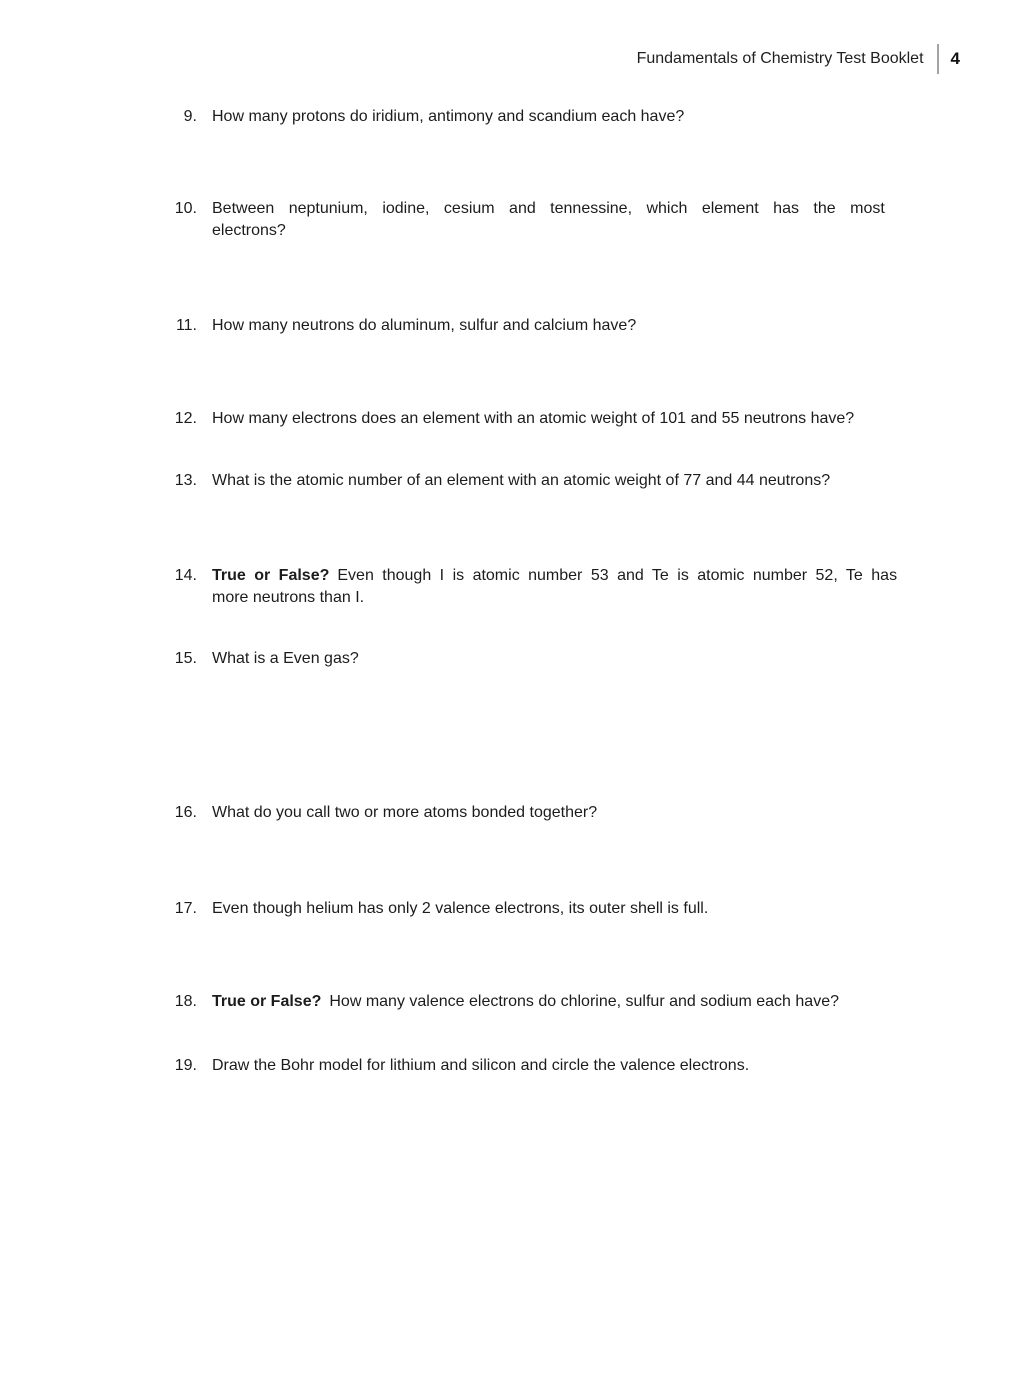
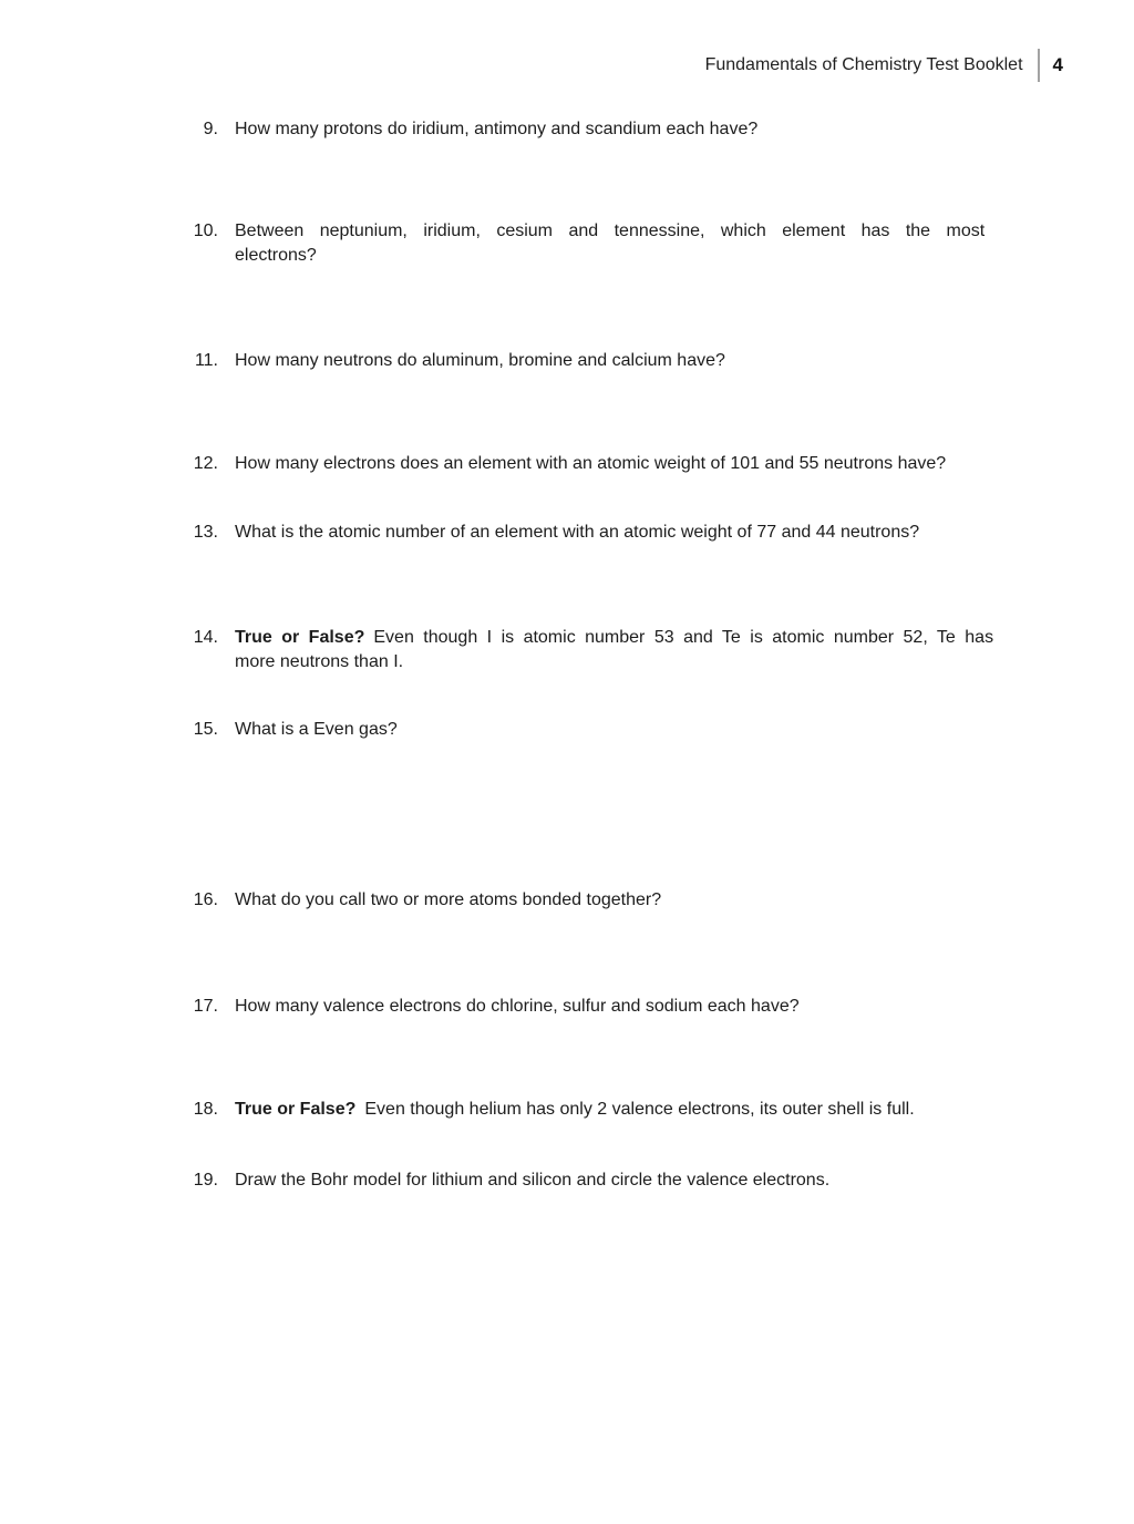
  Fundamentals of Chemistry Test Booklet
  4
  9.
  How many protons do iridium, antimony and scandium each have?
  10.
- Between neptunium, iodine, cesium and tennessine, which element has the most
+ Between neptunium, iridium, cesium and tennessine, which element has the most
  electrons?
  11.
- How many neutrons do aluminum, sulfur and calcium have?
+ How many neutrons do aluminum, bromine and calcium have?
  12.
  How many electrons does an element with an atomic weight of 101 and 55 neutrons have?
  13.
  What is the atomic number of an element with an atomic weight of 77 and 44 neutrons?
  14.
  True or False? Even though I is atomic number 53 and Te is atomic number 52, Te has
  more neutrons than I.
  15.
  What is a Even gas?
  16.
  What do you call two or more atoms bonded together?
  17.
- Even though helium has only 2 valence electrons, its outer shell is full.
+ How many valence electrons do chlorine, sulfur and sodium each have?
  18.
- True or False? How many valence electrons do chlorine, sulfur and sodium each have?
+ True or False? Even though helium has only 2 valence electrons, its outer shell is full.
  19.
  Draw the Bohr model for lithium and silicon and circle the valence electrons.
